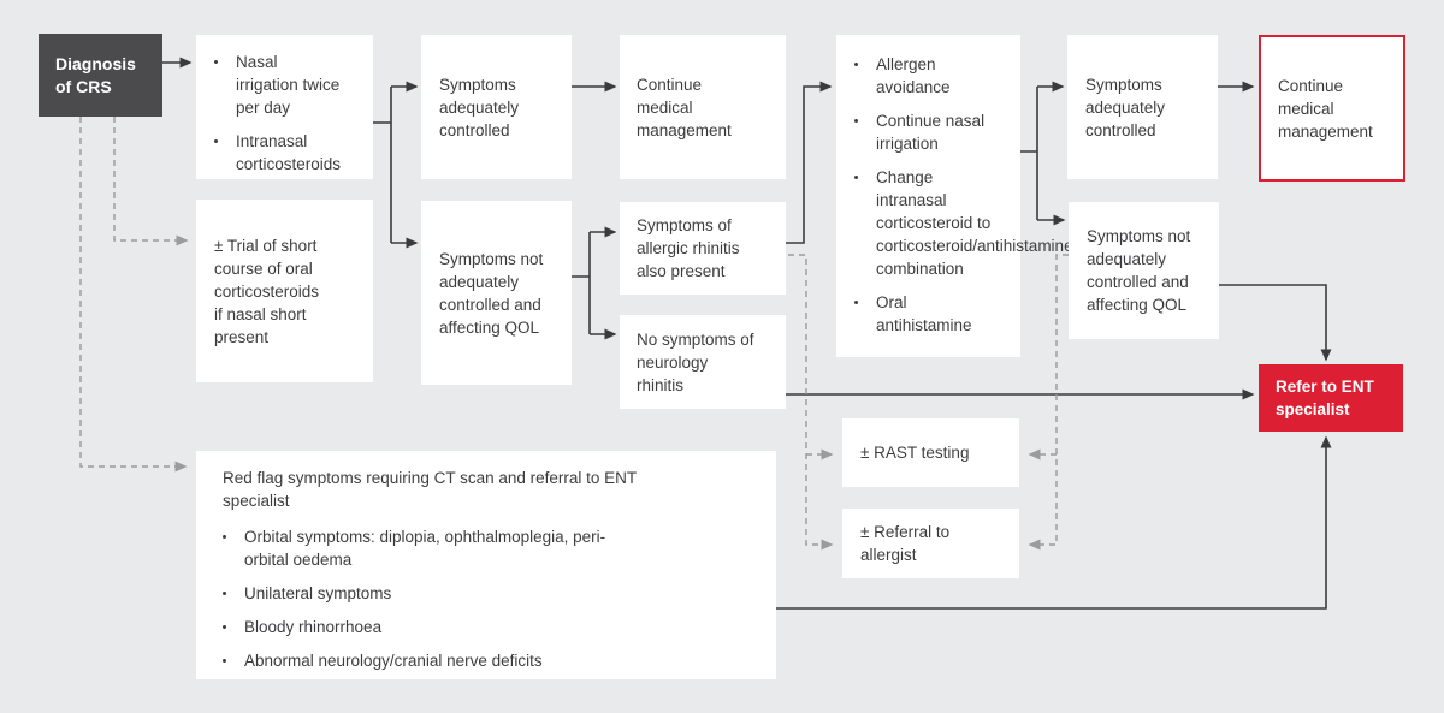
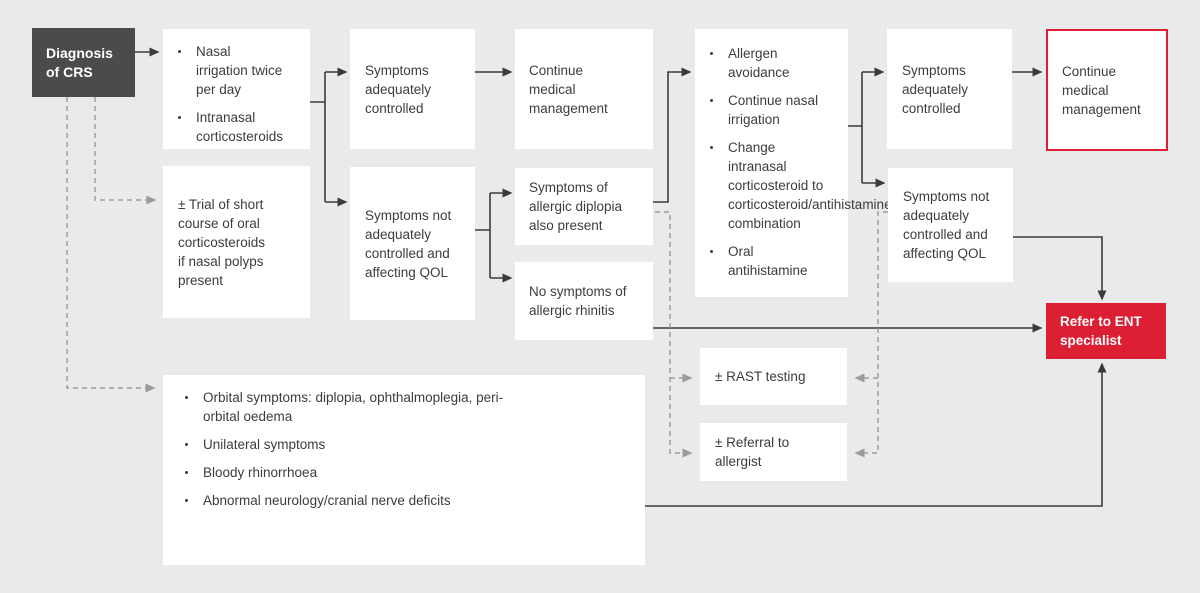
  Diagnosis of CRS
  Nasal irrigation twice per day
  Intranasal corticosteroids
- ± Trial of short course of oral corticosteroids if nasal short present
+ ± Trial of short course of oral corticosteroids if nasal polyps present
  Symptoms adequately controlled
  Continue medical management
  Symptoms not adequately controlled and affecting QOL
- Symptoms of allergic rhinitis also present
+ Symptoms of allergic diplopia also present
- No symptoms of neurology rhinitis
+ No symptoms of allergic rhinitis
  Allergen avoidance
  Continue nasal irrigation
  Change intranasal corticosteroid to corticosteroid/antihistamin combination
  Oral antihistamine
  Symptoms adequately controlled
  Continue medical management
  Symptoms not adequately controlled and affecting QOL
  ± RAST testing
  ± Referral to allergist
  Refer to ENT specialist
- Red flag symptoms requiring CT scan and referral to ENT specialist
  Orbital symptoms: diplopia, ophthalmoplegia, peri-orbital oedema
  Unilateral symptoms
  Bloody rhinorrhoea
  Abnormal neurology/cranial nerve deficits
